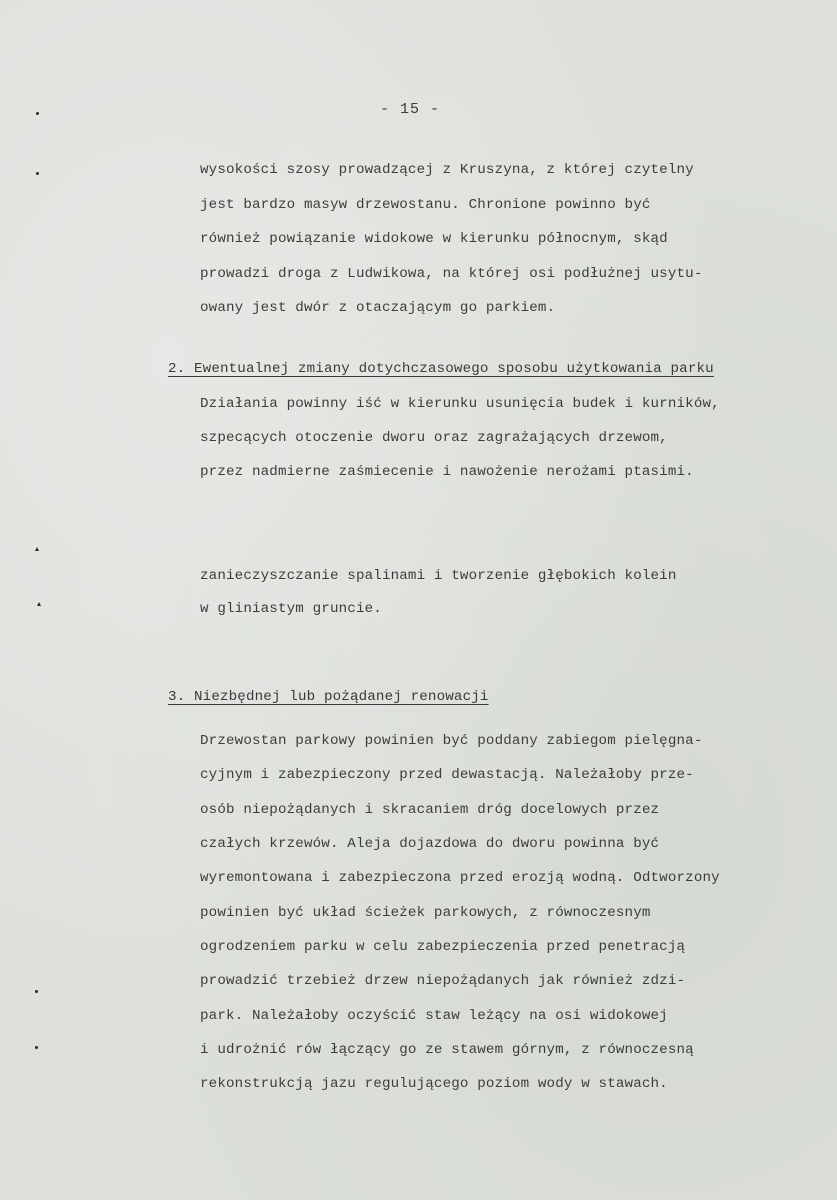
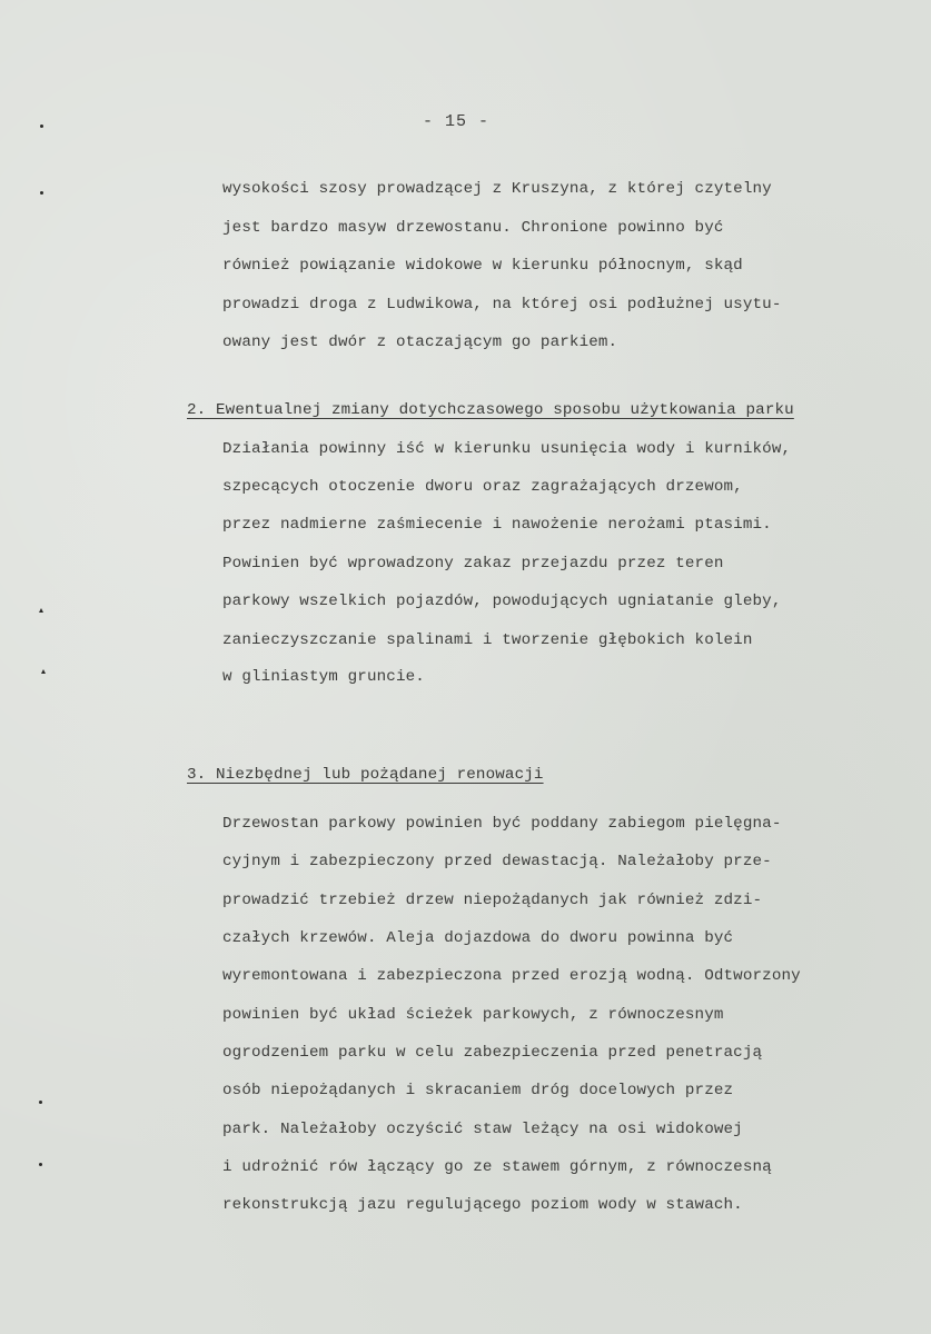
  - 15 -
  wysokości szosy prowadzącej z Kruszyna, z której czytelny
  jest bardzo masyw drzewostanu. Chronione powinno być
  również powiązanie widokowe w kierunku północnym, skąd
  prowadzi droga z Ludwikowa, na której osi podłużnej usytu-
  owany jest dwór z otaczającym go parkiem.
  2. Ewentualnej zmiany dotychczasowego sposobu użytkowania parku
- Działania powinny iść w kierunku usunięcia budek i kurników,
+ Działania powinny iść w kierunku usunięcia wody i kurników,
  szpecących otoczenie dworu oraz zagrażających drzewom,
  przez nadmierne zaśmiecenie i nawożenie nerożami ptasimi.
+ Powinien być wprowadzony zakaz przejazdu przez teren
+ parkowy wszelkich pojazdów, powodujących ugniatanie gleby,
  zanieczyszczanie spalinami i tworzenie głębokich kolein
  w gliniastym gruncie.
  3. Niezbędnej lub pożądanej renowacji
  Drzewostan parkowy powinien być poddany zabiegom pielęgna-
  cyjnym i zabezpieczony przed dewastacją. Należałoby prze-
- osób niepożądanych i skracaniem dróg docelowych przez
+ prowadzić trzebież drzew niepożądanych jak również zdzi-
  czałych krzewów. Aleja dojazdowa do dworu powinna być
  wyremontowana i zabezpieczona przed erozją wodną. Odtworzony
  powinien być układ ścieżek parkowych, z równoczesnym
  ogrodzeniem parku w celu zabezpieczenia przed penetracją
- prowadzić trzebież drzew niepożądanych jak również zdzi-
+ osób niepożądanych i skracaniem dróg docelowych przez
  park. Należałoby oczyścić staw leżący na osi widokowej
  i udrożnić rów łączący go ze stawem górnym, z równoczesną
  rekonstrukcją jazu regulującego poziom wody w stawach.
